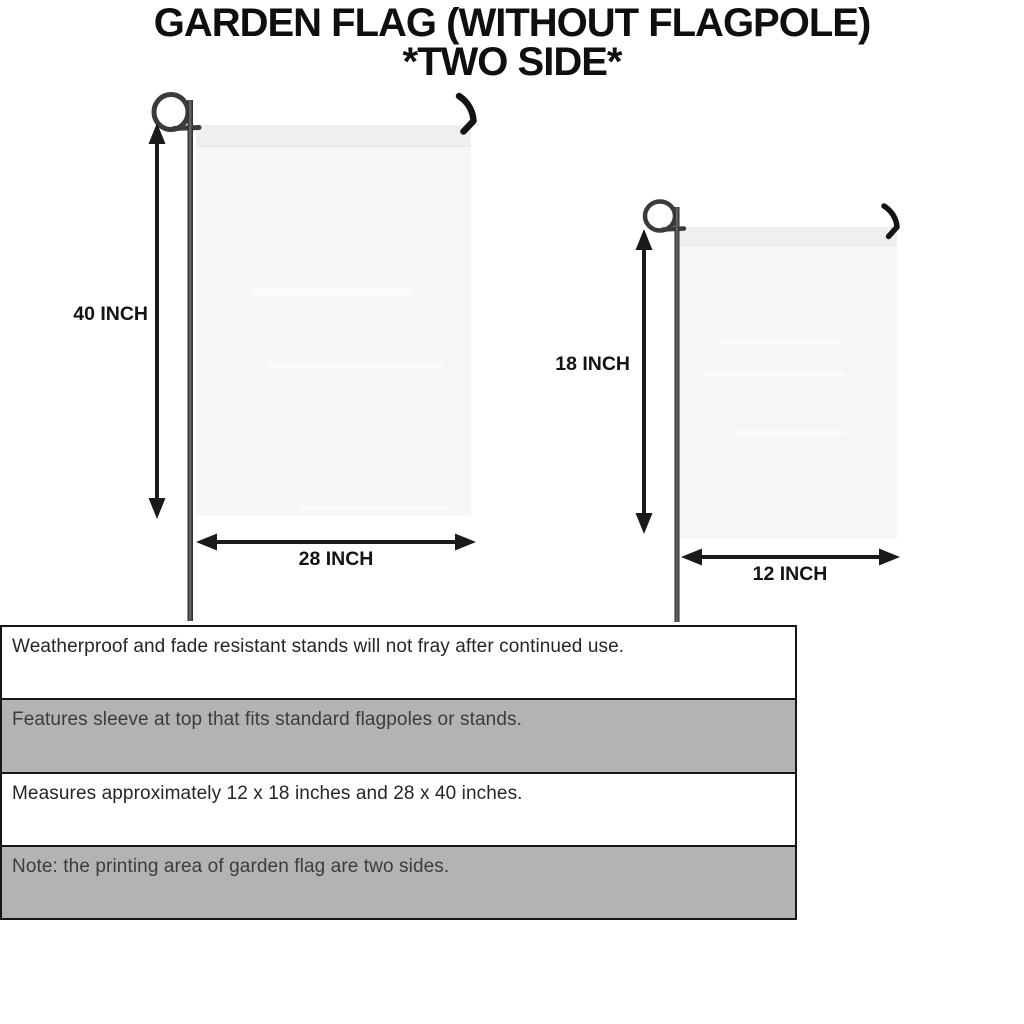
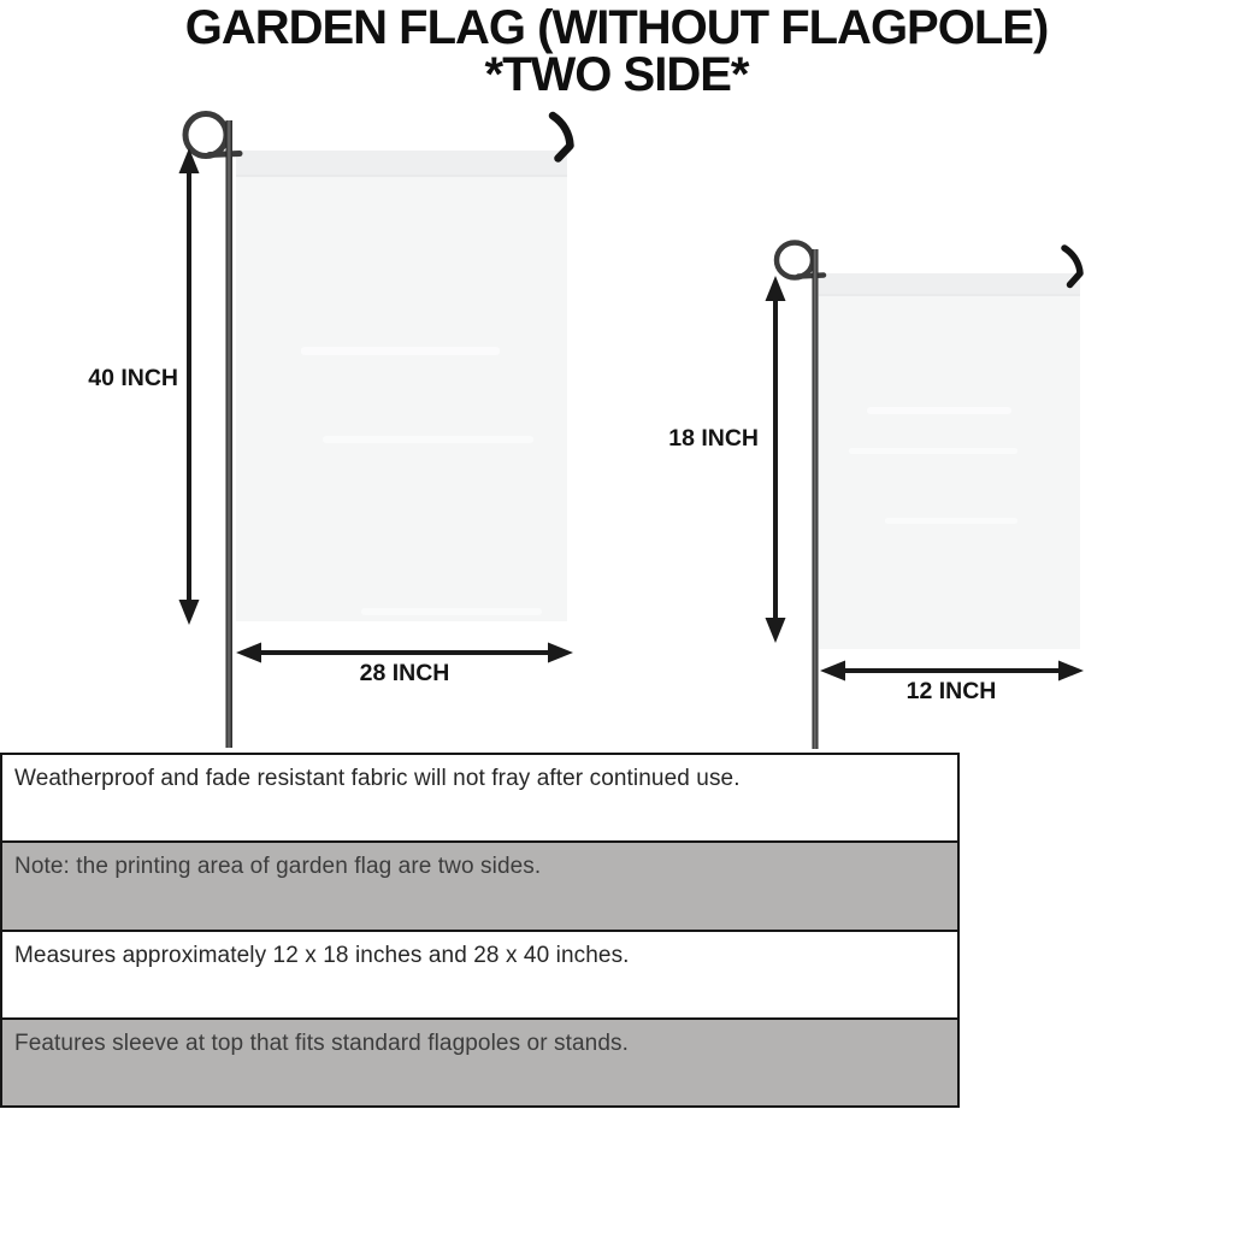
  GARDEN FLAG (WITHOUT FLAGPOLE)
  *TWO SIDE*
  40 INCH
  28 INCH
  18 INCH
  12 INCH
- Weatherproof and fade resistant stands will not fray after continued use.
+ Weatherproof and fade resistant fabric will not fray after continued use.
- Features sleeve at top that fits standard flagpoles or stands.
+ Note: the printing area of garden flag are two sides.
  Measures approximately 12 x 18 inches and 28 x 40 inches.
- Note: the printing area of garden flag are two sides.
+ Features sleeve at top that fits standard flagpoles or stands.
